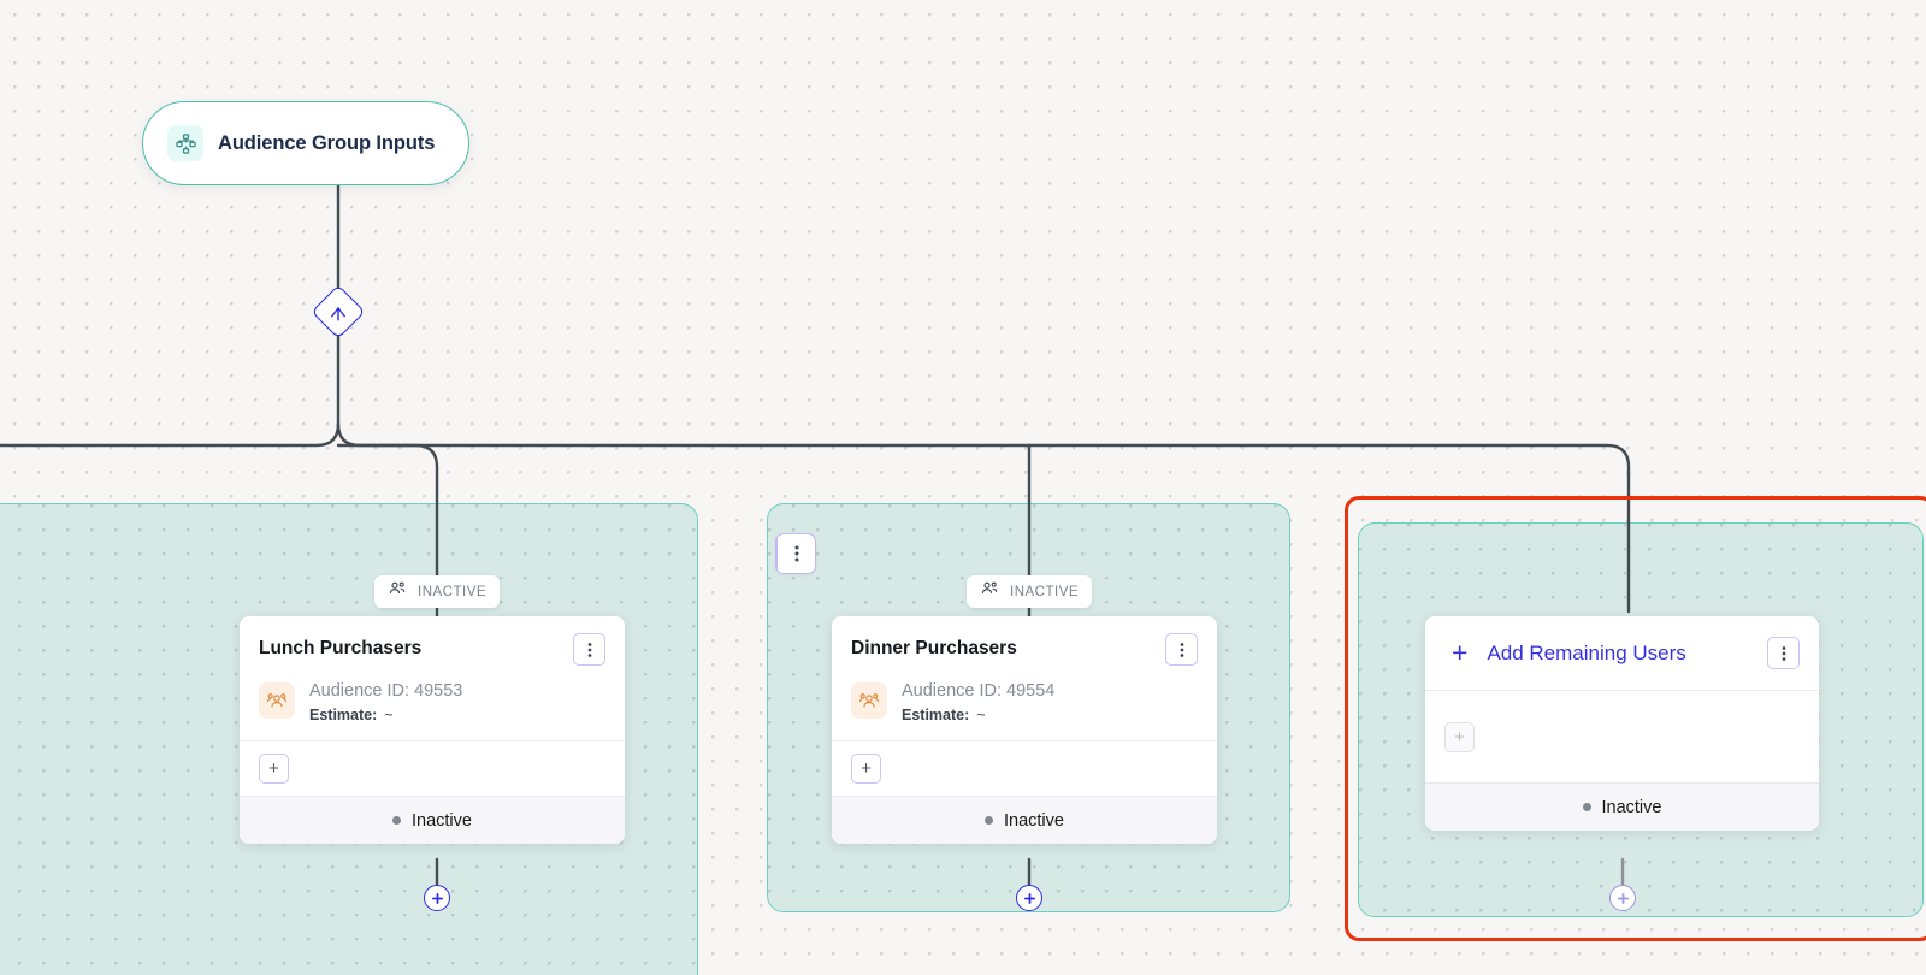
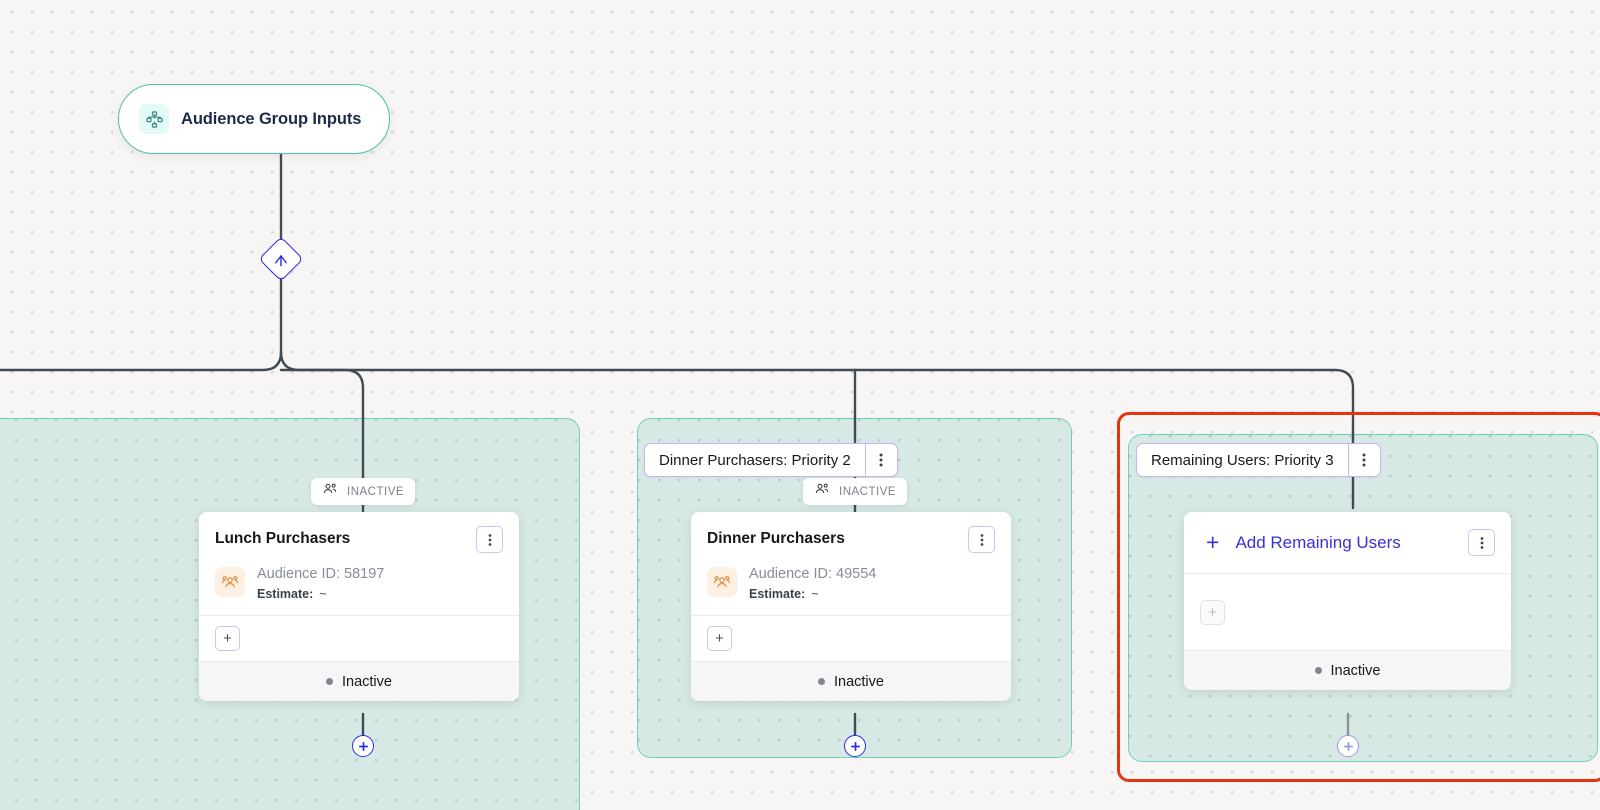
  Audience Group Inputs
+ Dinner Purchasers: Priority 2
+ Remaining Users: Priority 3
  INACTIVE
  INACTIVE
  Lunch Purchasers
- Audience ID: 49553
+ Audience ID: 58197
  Estimate: ~
  +
  Inactive
  Dinner Purchasers
  Audience ID: 49554
  Estimate: ~
  +
  Inactive
  +
  Add Remaining Users
  +
  Inactive
